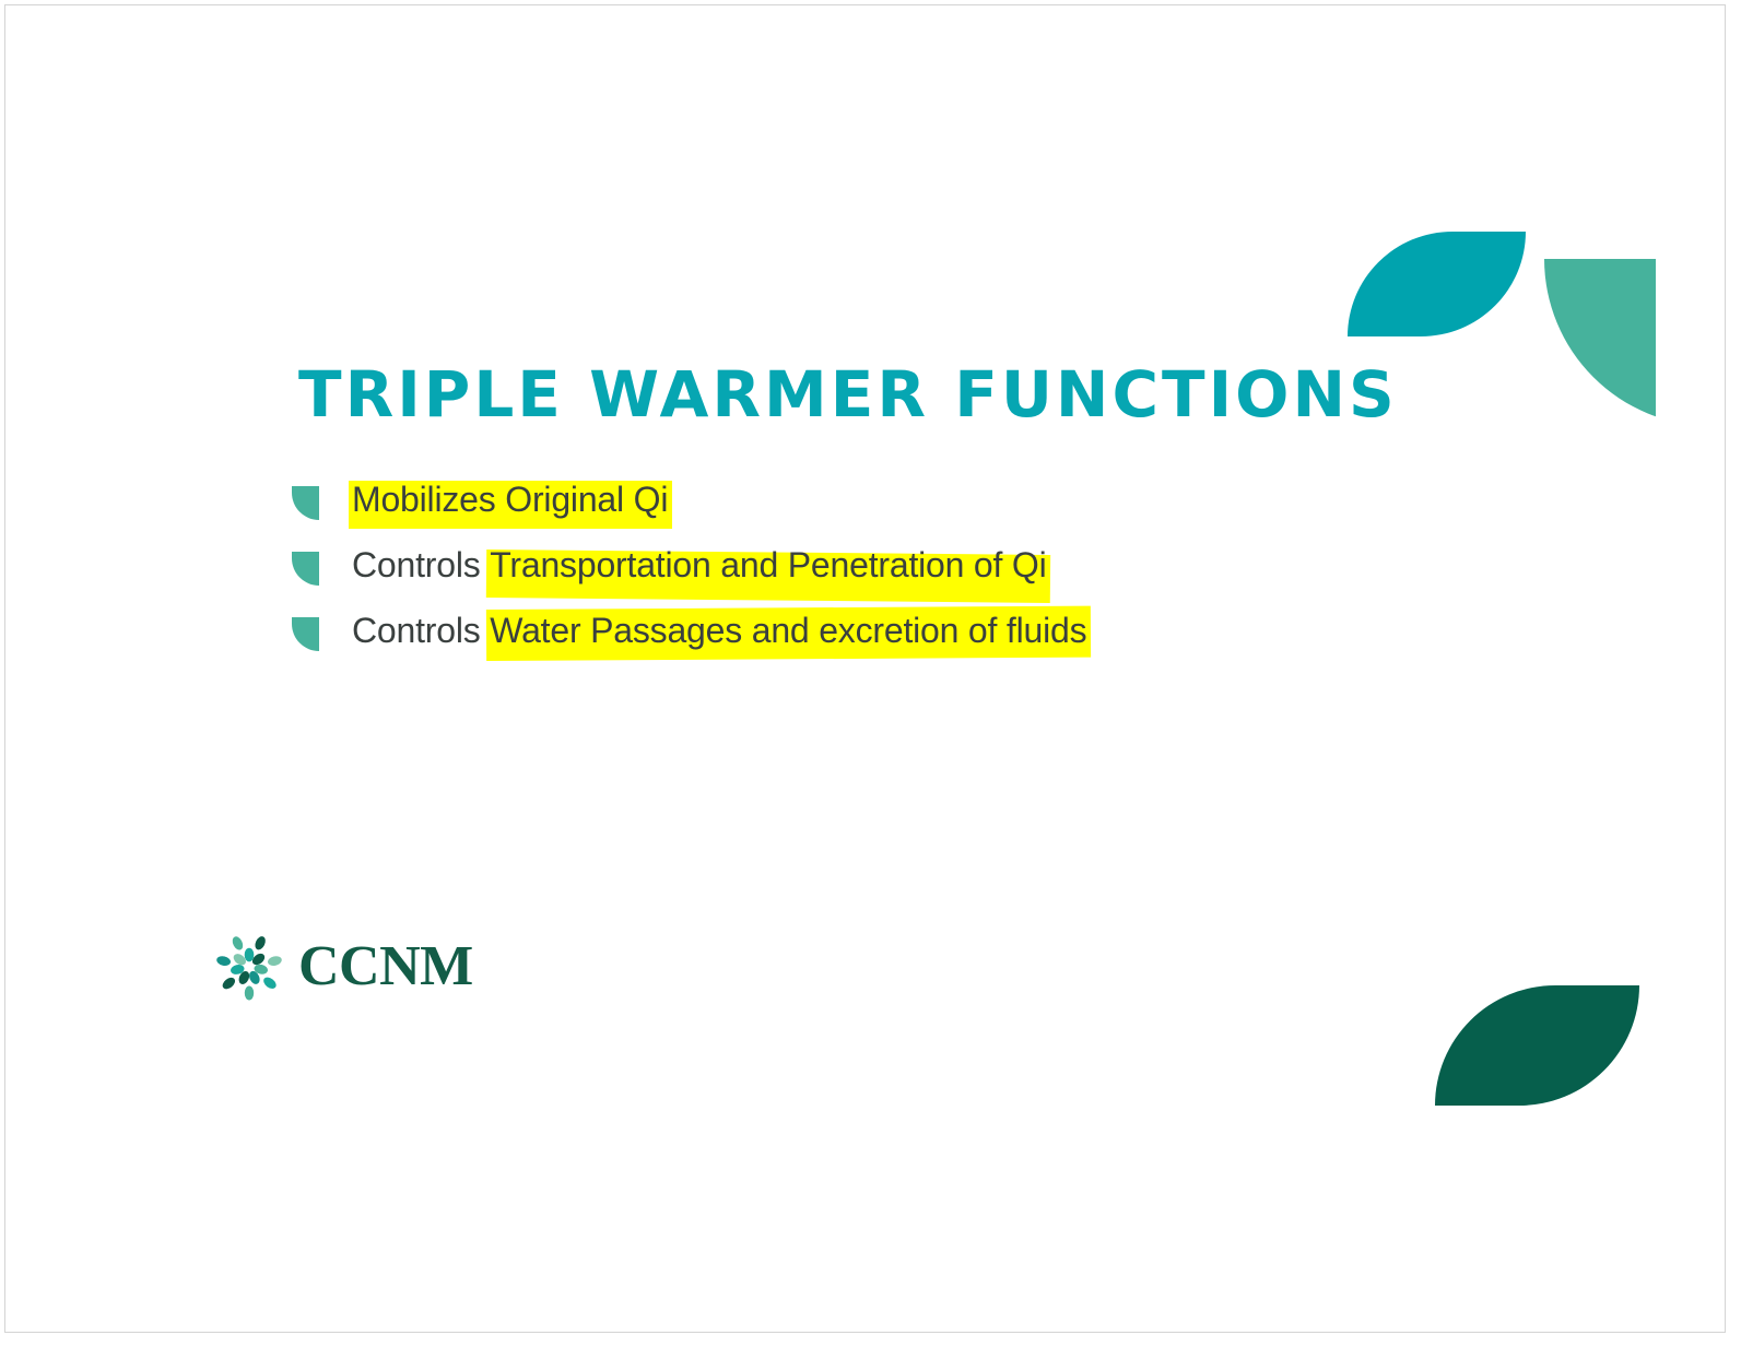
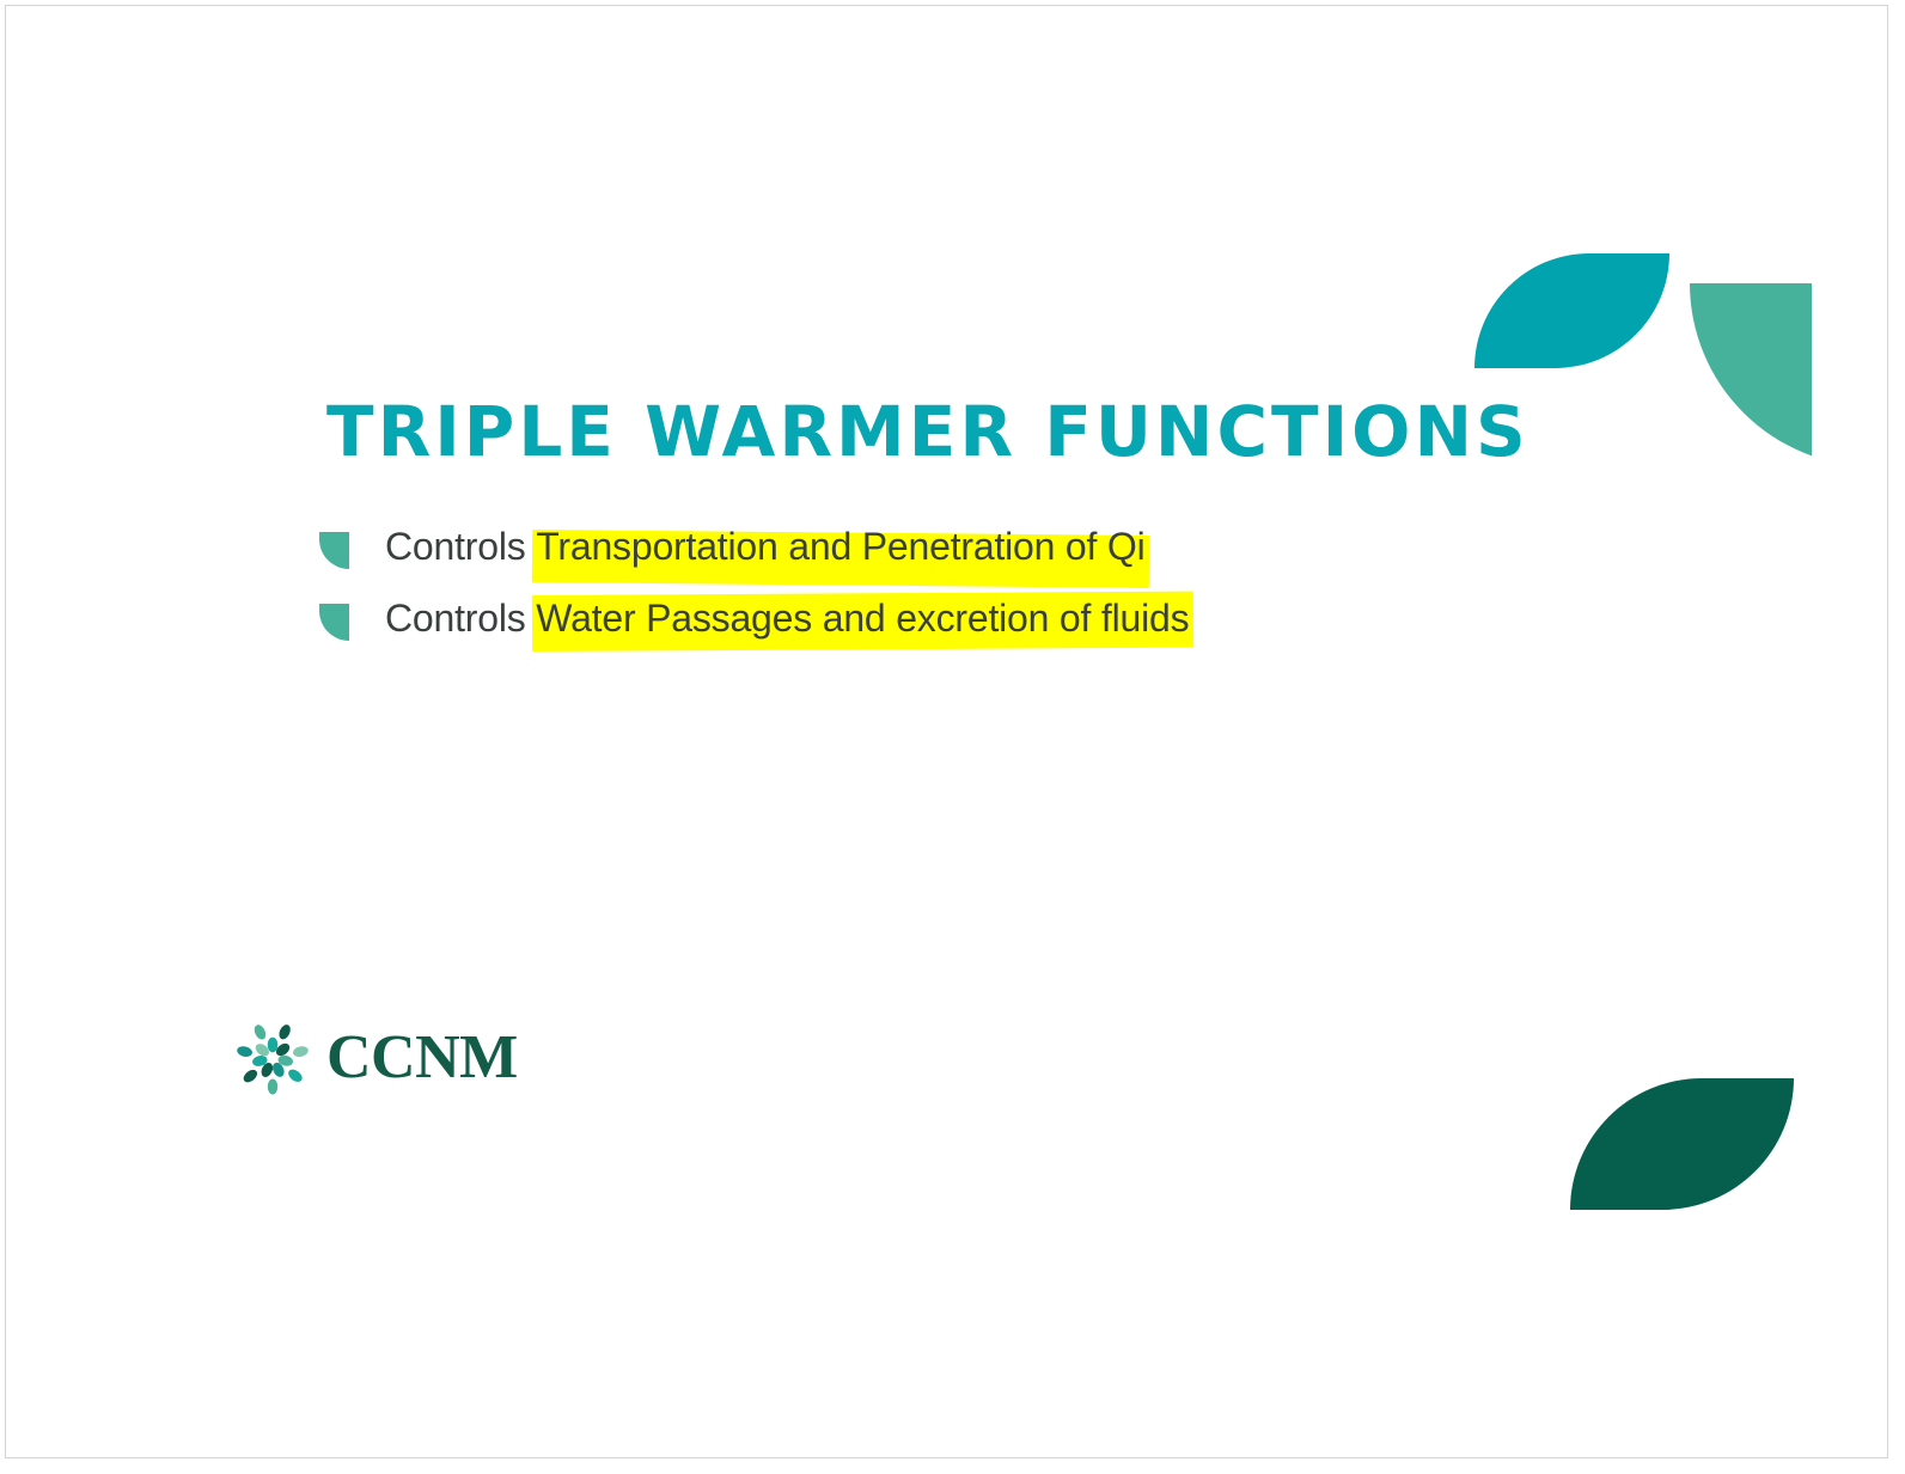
  TRIPLE WARMER FUNCTIONS
- Mobilizes Original Qi
  Controls Transportation and Penetration of Qi
  Controls Water Passages and excretion of fluids
  CCNM
